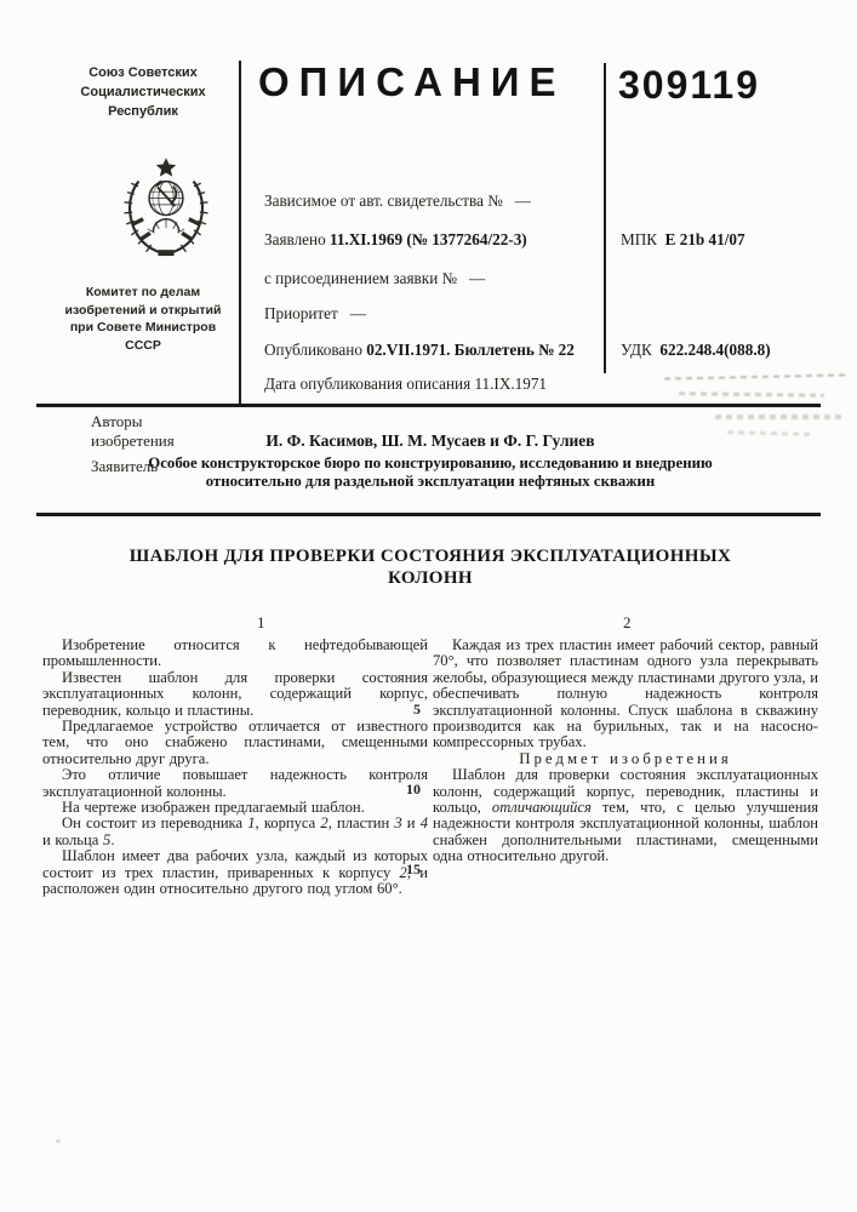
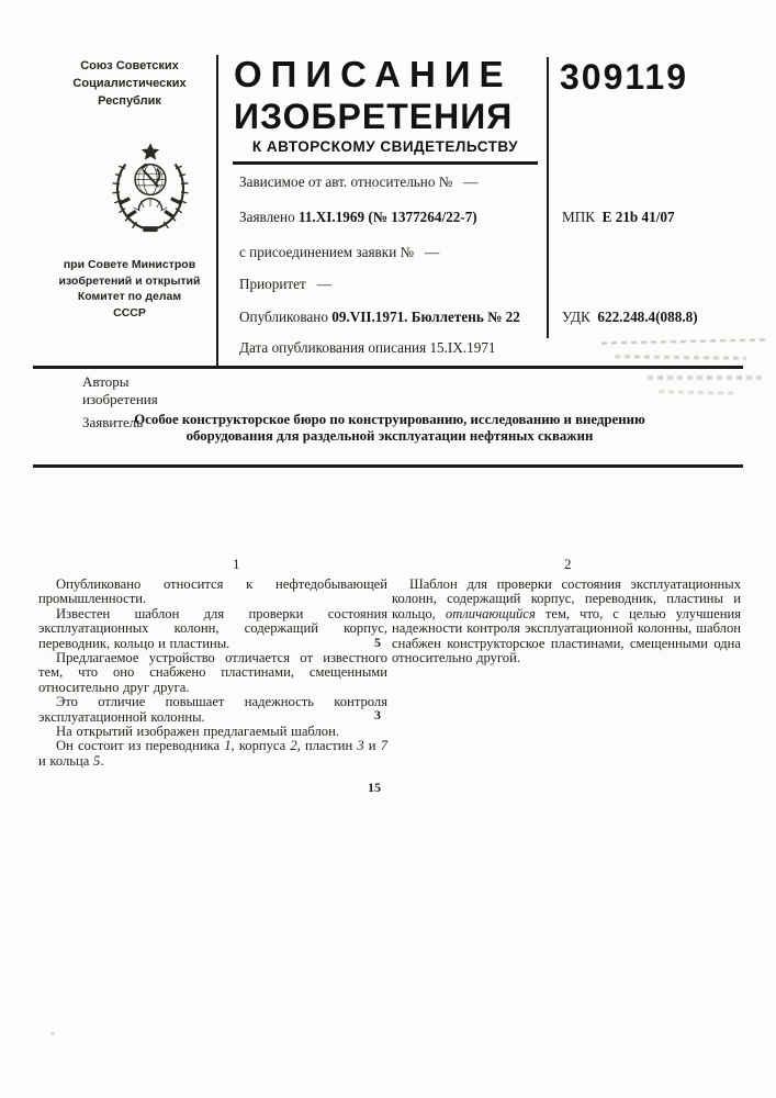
  Союз Советских
  Социалистических
  Республик
- Комитет по делам
+ при Совете Министров
  изобретений и открытий
- при Совете Министров
+ Комитет по делам
  СССР
  ОПИСАНИЕ
+ ИЗОБРЕТЕНИЯ
+ К АВТОРСКОМУ СВИДЕТЕЛЬСТВУ
  309119
- Зависимое от авт. свидетельства № —
+ Зависимое от авт. относительно № —
- Заявлено 11.XI.1969 (№ 1377264/22-3)
+ Заявлено 11.XI.1969 (№ 1377264/22-7)
  с присоединением заявки № —
  Приоритет —
- Опубликовано 02.VII.1971. Бюллетень № 22
+ Опубликовано 09.VII.1971. Бюллетень № 22
- Дата опубликования описания 11.IX.1971
+ Дата опубликования описания 15.IX.1971
  МПК Е 21b 41/07
  УДК 622.248.4(088.8)
  Авторы
  изобретения
- И. Ф. Касимов, Ш. М. Мусаев и Ф. Г. Гулиев
  Заявитель
- Особое конструкторское бюро по конструированию, исследованию и внедрению относительно для раздельной эксплуатации нефтяных скважин
+ Особое конструкторское бюро по конструированию, исследованию и внедрению оборудования для раздельной эксплуатации нефтяных скважин
- ШАБЛОН ДЛЯ ПРОВЕРКИ СОСТОЯНИЯ ЭКСПЛУАТАЦИОННЫХ
- КОЛОНН
  1
  2
  5
- 10
+ 3
  15
- Изобретение относится к нефтедобывающей промышленности.
+ Опубликовано относится к нефтедобывающей промышленности.
  Известен шаблон для проверки состояния эксплуатационных колонн, содержащий корпус, переводник, кольцо и пластины.
  Предлагаемое устройство отличается от известного тем, что оно снабжено пластинами, смещенными относительно друг друга.
  Это отличие повышает надежность контроля эксплуатационной колонны.
- На чертеже изображен предлагаемый шаблон.
+ На открытий изображен предлагаемый шаблон.
- Он состоит из переводника 1, корпуса 2, пластин 3 и 4 и кольца 5.
+ Он состоит из переводника 1, корпуса 2, пластин 3 и 7 и кольца 5.
- Шаблон имеет два рабочих узла, каждый из которых состоит из трех пластин, приваренных к корпусу 2, и расположен один относительно другого под углом 60°.
- Каждая из трех пластин имеет рабочий сектор, равный 70°, что позволяет пластинам одного узла перекрывать желобы, образующиеся между пластинами другого узла, и обеспечивать полную надежность контроля эксплуатационной колонны. Спуск шаблона в скважину производится как на бурильных, так и на насосно-компрессорных трубах.
- Предмет изобретения
- Шаблон для проверки состояния эксплуатационных колонн, содержащий корпус, переводник, пластины и кольцо, отличающийся тем, что, с целью улучшения надежности контроля эксплуатационной колонны, шаблон снабжен дополнительными пластинами, смещенными одна относительно другой.
+ Шаблон для проверки состояния эксплуатационных колонн, содержащий корпус, переводник, пластины и кольцо, отличающийся тем, что, с целью улучшения надежности контроля эксплуатационной колонны, шаблон снабжен конструкторское пластинами, смещенными одна относительно другой.
